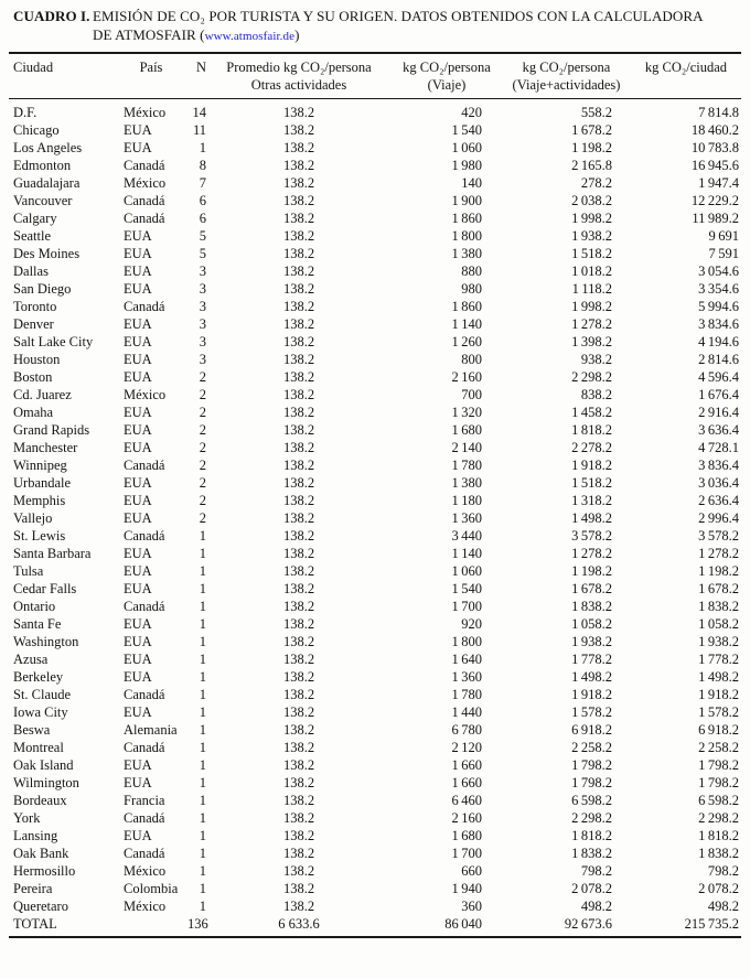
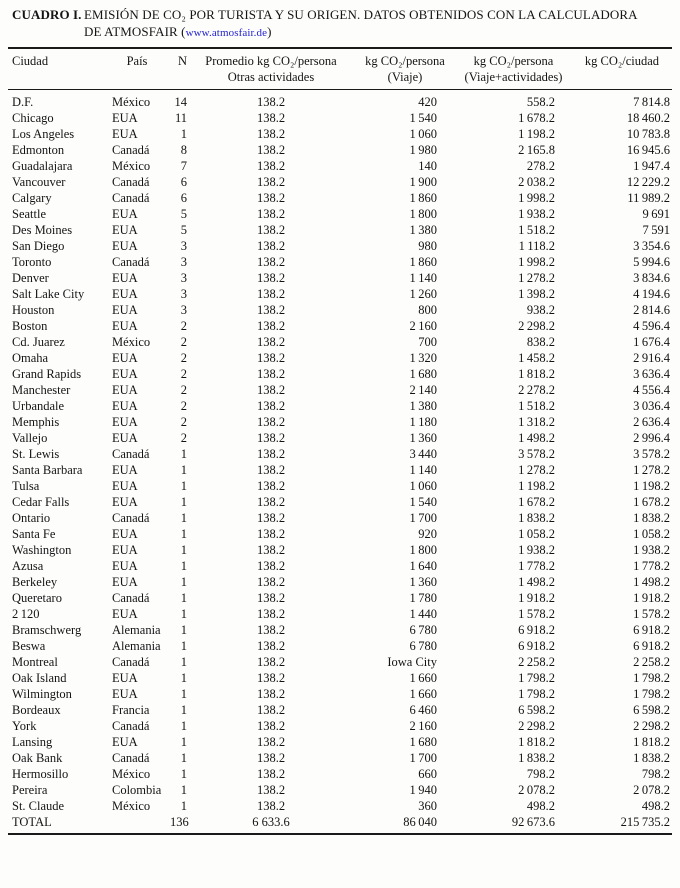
  CUADRO I.
  EMISIÓN DE CO₂ POR TURISTA Y SU ORIGEN. DATOS OBTENIDOS CON LA CALCULADORA
  DE ATMOSFAIR (www.atmosfair.de)
  Ciudad	País	N	Promedio kg CO₂/persona Otras actividades	kg CO₂/persona (Viaje)	kg CO₂/persona (Viaje+actividades)	kg CO₂/ciudad
  D.F.	México	14	138.2	420	558.2	7 814.8
  Chicago	EUA	11	138.2	1 540	1 678.2	18 460.2
  Los Angeles	EUA	1	138.2	1 060	1 198.2	10 783.8
  Edmonton	Canadá	8	138.2	1 980	2 165.8	16 945.6
  Guadalajara	México	7	138.2	140	278.2	1 947.4
  Vancouver	Canadá	6	138.2	1 900	2 038.2	12 229.2
  Calgary	Canadá	6	138.2	1 860	1 998.2	11 989.2
  Seattle	EUA	5	138.2	1 800	1 938.2	9 691
  Des Moines	EUA	5	138.2	1 380	1 518.2	7 591
- Dallas	EUA	3	138.2	880	1 018.2	3 054.6
  San Diego	EUA	3	138.2	980	1 118.2	3 354.6
  Toronto	Canadá	3	138.2	1 860	1 998.2	5 994.6
  Denver	EUA	3	138.2	1 140	1 278.2	3 834.6
  Salt Lake City	EUA	3	138.2	1 260	1 398.2	4 194.6
  Houston	EUA	3	138.2	800	938.2	2 814.6
  Boston	EUA	2	138.2	2 160	2 298.2	4 596.4
  Cd. Juarez	México	2	138.2	700	838.2	1 676.4
  Omaha	EUA	2	138.2	1 320	1 458.2	2 916.4
  Grand Rapids	EUA	2	138.2	1 680	1 818.2	3 636.4
- Manchester	EUA	2	138.2	2 140	2 278.2	4 728.1
+ Manchester	EUA	2	138.2	2 140	2 278.2	4 556.4
- Winnipeg	Canadá	2	138.2	1 780	1 918.2	3 836.4
  Urbandale	EUA	2	138.2	1 380	1 518.2	3 036.4
  Memphis	EUA	2	138.2	1 180	1 318.2	2 636.4
  Vallejo	EUA	2	138.2	1 360	1 498.2	2 996.4
  St. Lewis	Canadá	1	138.2	3 440	3 578.2	3 578.2
  Santa Barbara	EUA	1	138.2	1 140	1 278.2	1 278.2
  Tulsa	EUA	1	138.2	1 060	1 198.2	1 198.2
  Cedar Falls	EUA	1	138.2	1 540	1 678.2	1 678.2
  Ontario	Canadá	1	138.2	1 700	1 838.2	1 838.2
  Santa Fe	EUA	1	138.2	920	1 058.2	1 058.2
  Washington	EUA	1	138.2	1 800	1 938.2	1 938.2
  Azusa	EUA	1	138.2	1 640	1 778.2	1 778.2
  Berkeley	EUA	1	138.2	1 360	1 498.2	1 498.2
- St. Claude	Canadá	1	138.2	1 780	1 918.2	1 918.2
+ Queretaro	Canadá	1	138.2	1 780	1 918.2	1 918.2
- Iowa City	EUA	1	138.2	1 440	1 578.2	1 578.2
+ 2 120	EUA	1	138.2	1 440	1 578.2	1 578.2
+ Bramschwerg	Alemania	1	138.2	6 780	6 918.2	6 918.2
  Beswa	Alemania	1	138.2	6 780	6 918.2	6 918.2
- Montreal	Canadá	1	138.2	2 120	2 258.2	2 258.2
+ Montreal	Canadá	1	138.2	Iowa City	2 258.2	2 258.2
  Oak Island	EUA	1	138.2	1 660	1 798.2	1 798.2
  Wilmington	EUA	1	138.2	1 660	1 798.2	1 798.2
  Bordeaux	Francia	1	138.2	6 460	6 598.2	6 598.2
  York	Canadá	1	138.2	2 160	2 298.2	2 298.2
  Lansing	EUA	1	138.2	1 680	1 818.2	1 818.2
  Oak Bank	Canadá	1	138.2	1 700	1 838.2	1 838.2
  Hermosillo	México	1	138.2	660	798.2	798.2
  Pereira	Colombia	1	138.2	1 940	2 078.2	2 078.2
- Queretaro	México	1	138.2	360	498.2	498.2
+ St. Claude	México	1	138.2	360	498.2	498.2
  TOTAL		136	6 633.6	86 040	92 673.6	215 735.2
